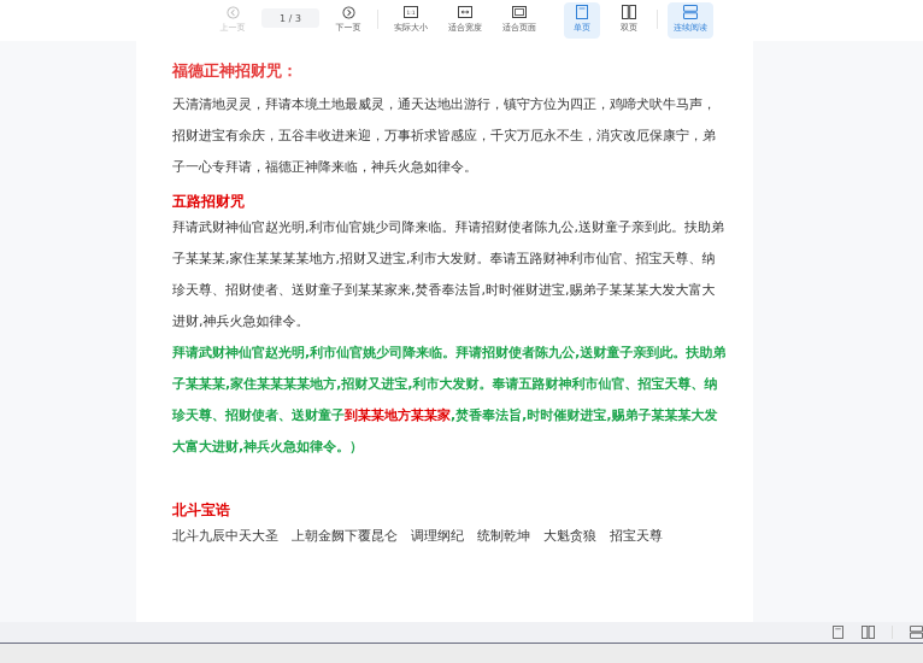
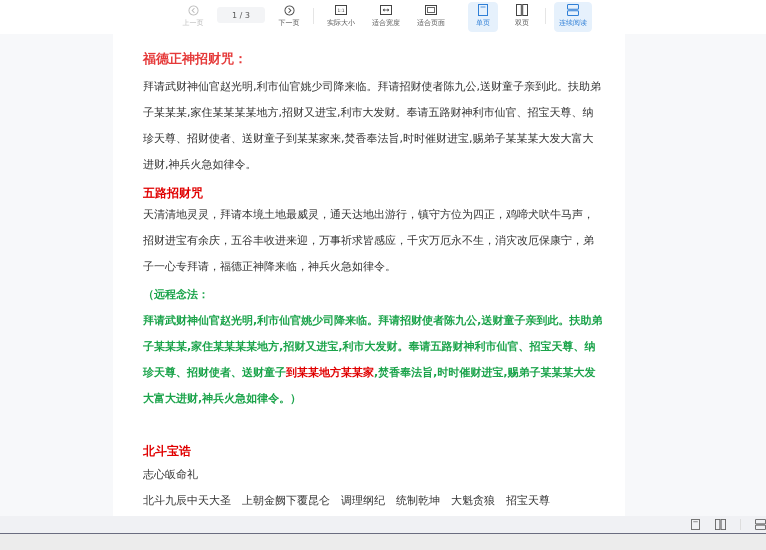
  上一页
  1 / 3
  下一页
  实际大小
  适合宽度
  适合页面
  单页
  双页
  连续阅读
  福德正神招财咒：
- 天清清地灵灵，拜请本境土地最威灵，通天达地出游行，镇守方位为四正，鸡啼犬吠牛马声，招财进宝有余庆，五谷丰收进来迎，万事祈求皆感应，千灾万厄永不生，消灾改厄保康宁，弟子一心专拜请，福德正神降来临，神兵火急如律令。
+ 拜请武财神仙官赵光明,利市仙官姚少司降来临。拜请招财使者陈九公,送财童子亲到此。扶助弟子某某某,家住某某某某地方,招财又进宝,利市大发财。奉请五路财神利市仙官、招宝天尊、纳珍天尊、招财使者、送财童子到某某家来,焚香奉法旨,时时催财进宝,赐弟子某某某大发大富大进财,神兵火急如律令。
  五路招财咒
- 拜请武财神仙官赵光明,利市仙官姚少司降来临。拜请招财使者陈九公,送财童子亲到此。扶助弟子某某某,家住某某某某地方,招财又进宝,利市大发财。奉请五路财神利市仙官、招宝天尊、纳珍天尊、招财使者、送财童子到某某家来,焚香奉法旨,时时催财进宝,赐弟子某某某大发大富大进财,神兵火急如律令。
+ 天清清地灵灵，拜请本境土地最威灵，通天达地出游行，镇守方位为四正，鸡啼犬吠牛马声，招财进宝有余庆，五谷丰收进来迎，万事祈求皆感应，千灾万厄永不生，消灾改厄保康宁，弟子一心专拜请，福德正神降来临，神兵火急如律令。
+ （远程念法：
  拜请武财神仙官赵光明,利市仙官姚少司降来临。拜请招财使者陈九公,送财童子亲到此。扶助弟子某某某,家住某某某某地方,招财又进宝,利市大发财。奉请五路财神利市仙官、招宝天尊、纳珍天尊、招财使者、送财童子到某某地方某某家,焚香奉法旨,时时催财进宝,赐弟子某某某大发大富大进财,神兵火急如律令。）
  北斗宝诰
+ 志心皈命礼
  北斗九辰中天大圣 上朝金阙下覆昆仑 调理纲纪 统制乾坤 大魁贪狼 招宝天尊
